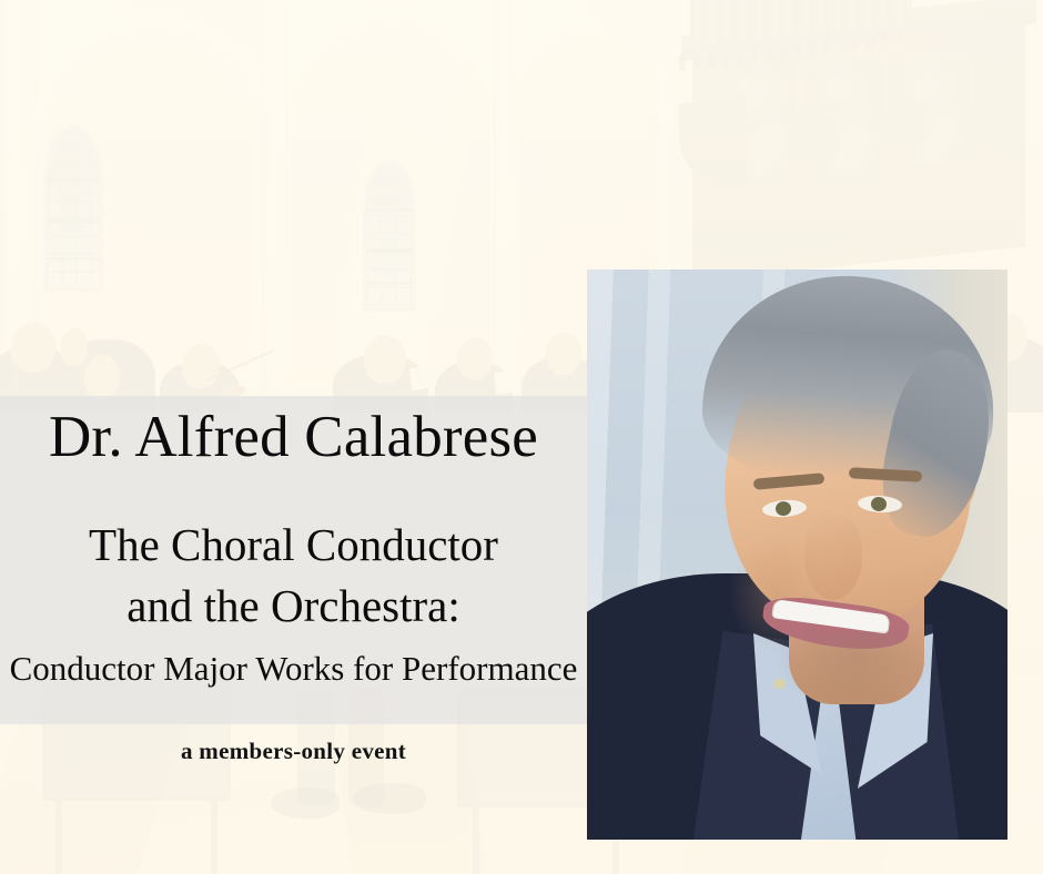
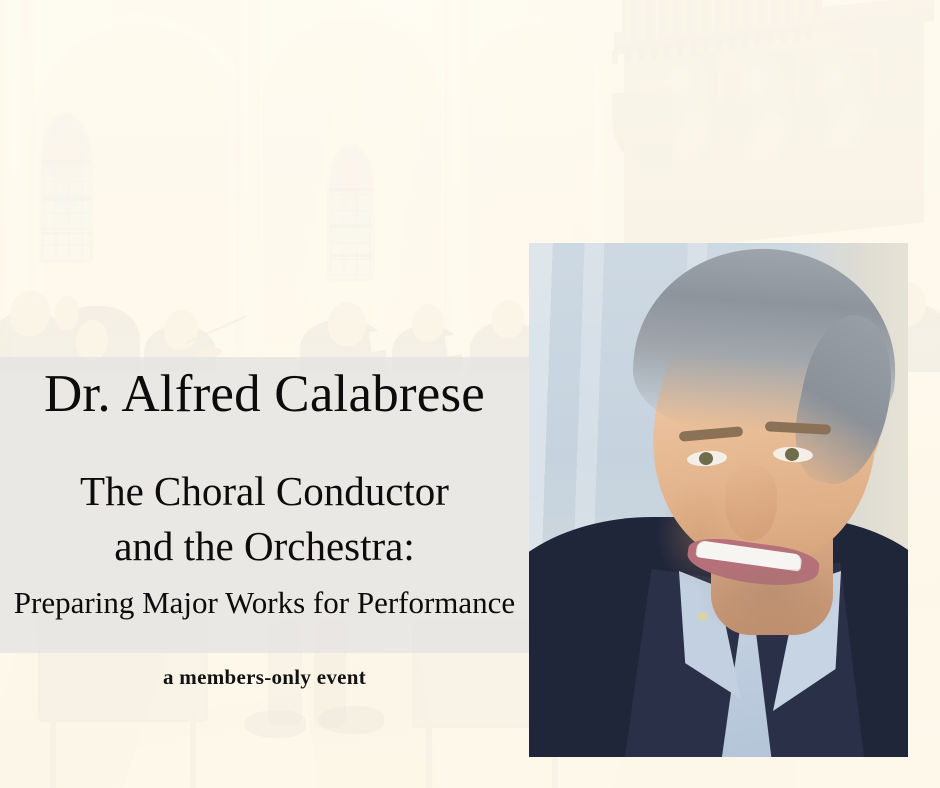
  Dr. Alfred Calabrese
  The Choral Conductor
  and the Orchestra:
- Conductor Major Works for Performance
+ Preparing Major Works for Performance
  a members-only event
